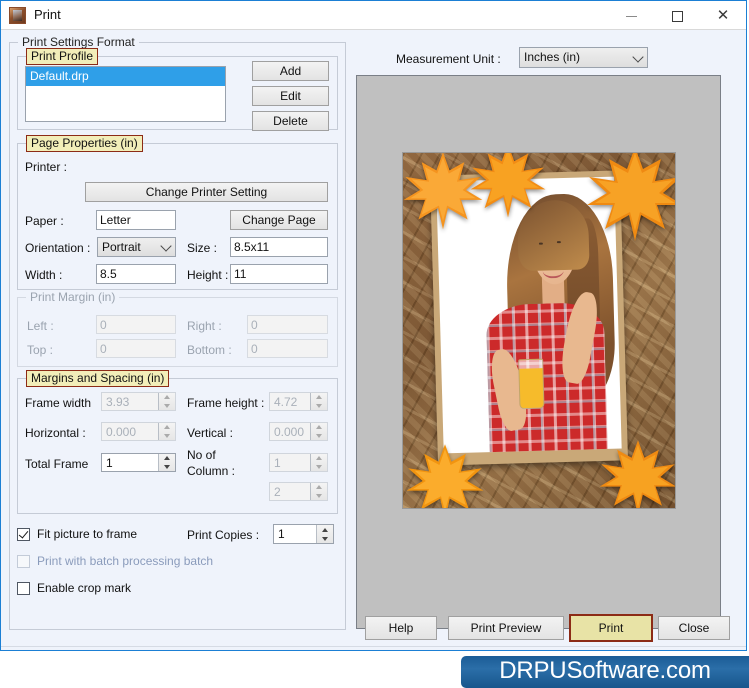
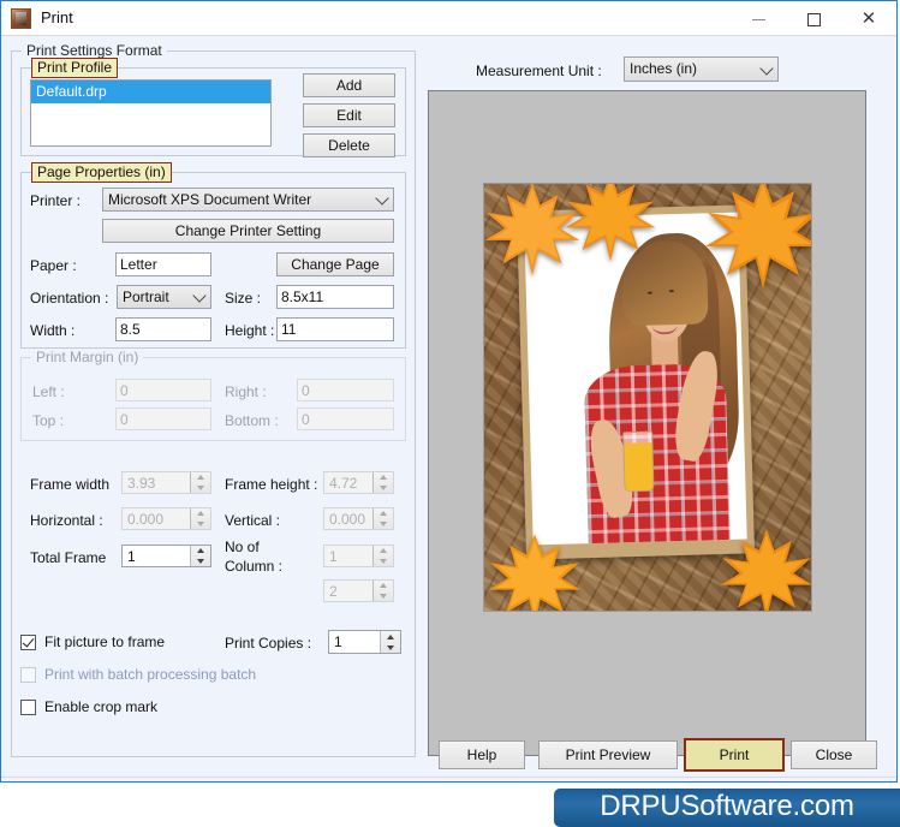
  Print
  ✕
  Print Settings Format
  Print Profile
  Default.drp
  Add
  Edit
  Delete
  Page Properties (in)
  Printer :
+ Microsoft XPS Document Writer
  Change Printer Setting
  Paper :
  Letter
  Change Page
  Orientation :
  Portrait
  Size :
  8.5x11
  Width :
  8.5
  Height :
  11
  Print Margin (in)
  Left :
  0
  Right :
  0
  Top :
  0
  Bottom :
  0
- Margins and Spacing (in)
  Frame width
  3.93
  Frame height :
  4.72
  Horizontal :
  0.000
  Vertical :
  0.000
  Total Frame
  1
  No of
  Column :
  1
  2
  Fit picture to frame
  Print Copies :
  1
  Print with batch processing batch
  Enable crop mark
  Measurement Unit :
  Inches (in)
  Help
  Print Preview
  Print
  Close
  DRPUSoftware.com
